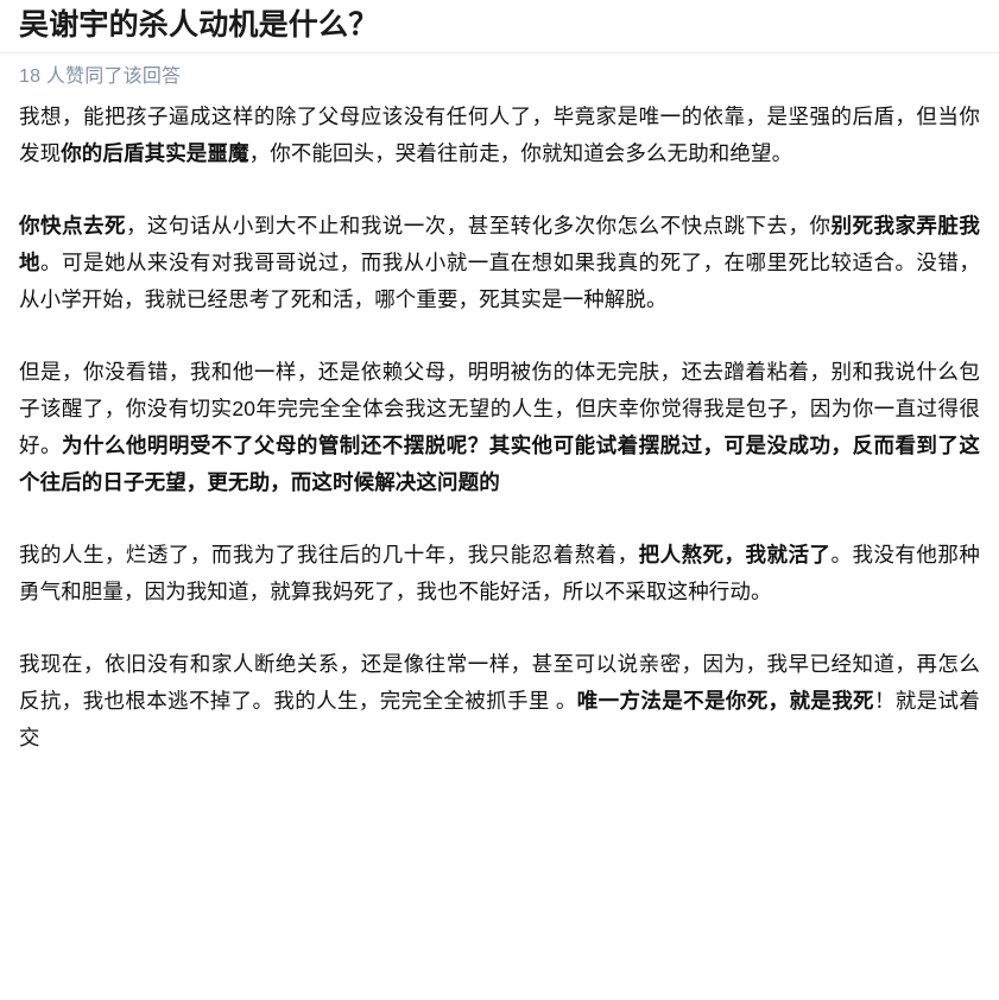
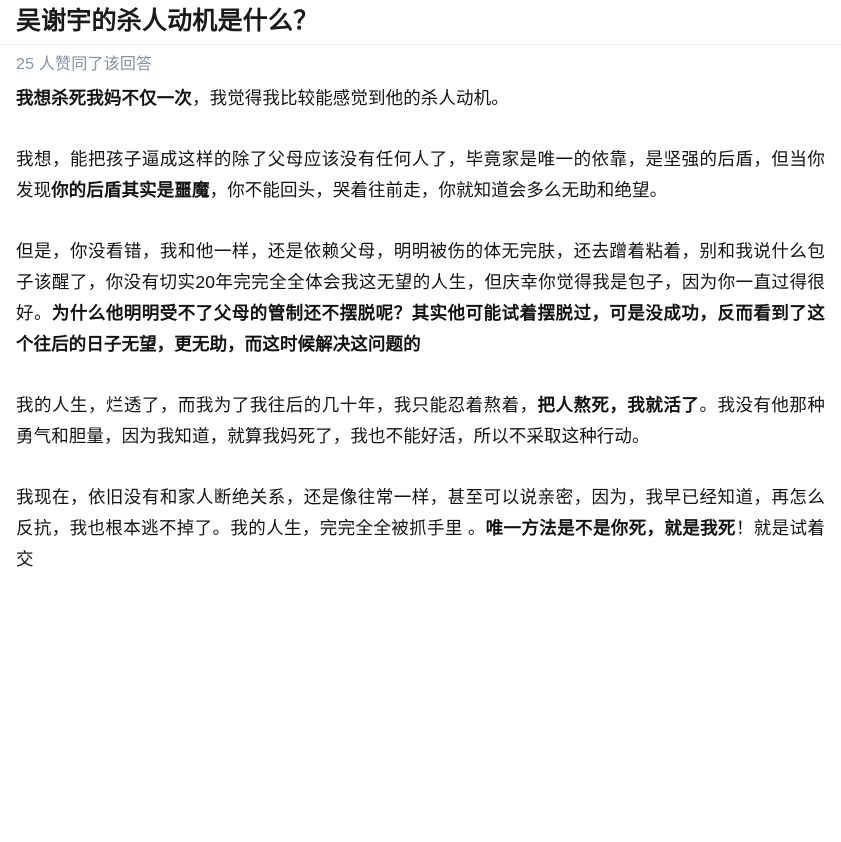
  吴谢宇的杀人动机是什么？
- 18 人赞同了该回答
+ 25 人赞同了该回答
+ 我想杀死我妈不仅一次，我觉得我比较能感觉到他的杀人动机。
  我想，能把孩子逼成这样的除了父母应该没有任何人了，毕竟家是唯一的依靠，是坚强的后盾，但当你发现你的后盾其实是噩魔，你不能回头，哭着往前走，你就知道会多么无助和绝望。
- 你快点去死，这句话从小到大不止和我说一次，甚至转化多次你怎么不快点跳下去，你别死我家弄脏我地。可是她从来没有对我哥哥说过，而我从小就一直在想如果我真的死了，在哪里死比较适合。没错，从小学开始，我就已经思考了死和活，哪个重要，死其实是一种解脱。
  但是，你没看错，我和他一样，还是依赖父母，明明被伤的体无完肤，还去蹭着粘着，别和我说什么包子该醒了，你没有切实20年完完全全体会我这无望的人生，但庆幸你觉得我是包子，因为你一直过得很好。为什么他明明受不了父母的管制还不摆脱呢？其实他可能试着摆脱过，可是没成功，反而看到了这个往后的日子无望，更无助，而这时候解决这问题的
  我的人生，烂透了，而我为了我往后的几十年，我只能忍着熬着，把人熬死，我就活了。我没有他那种勇气和胆量，因为我知道，就算我妈死了，我也不能好活，所以不采取这种行动。
  我现在，依旧没有和家人断绝关系，还是像往常一样，甚至可以说亲密，因为，我早已经知道，再怎么反抗，我也根本逃不掉了。我的人生，完完全全被抓手里 。唯一方法是不是你死，就是我死！就是试着交
